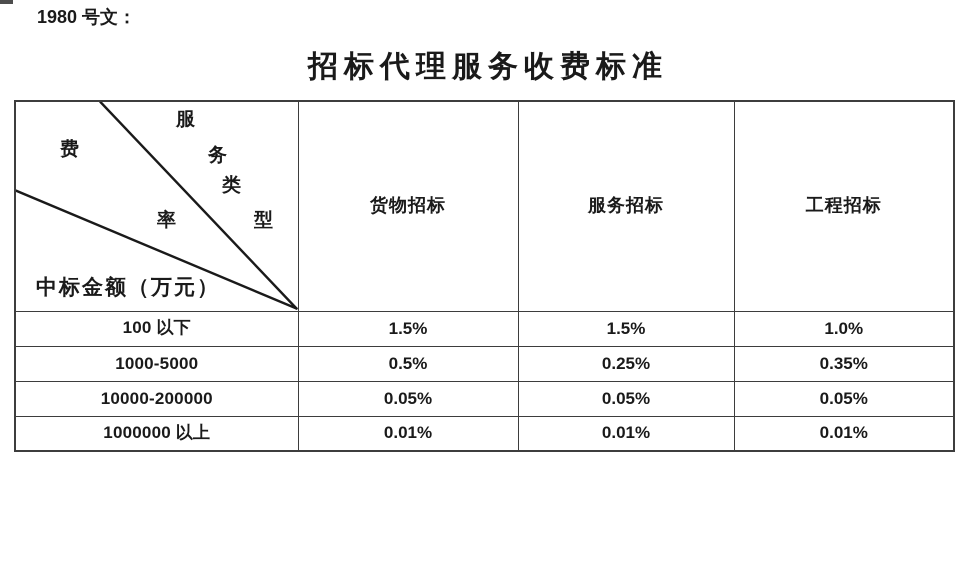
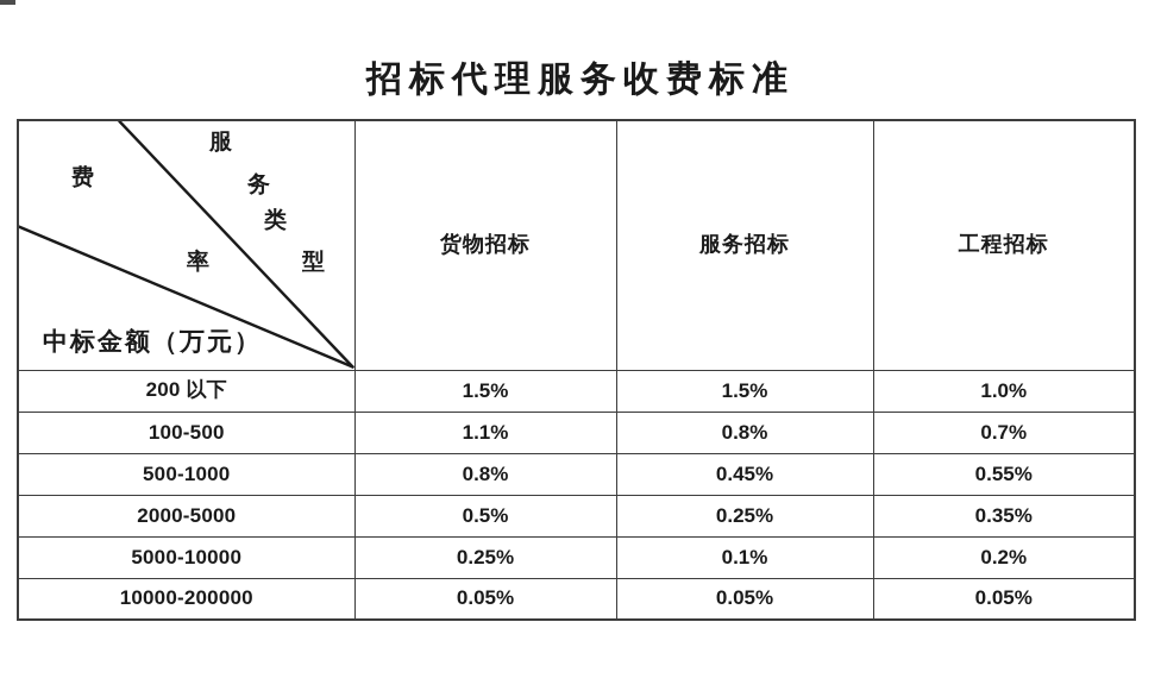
- 1980 号文：
  招标代理服务收费标准
  服 务 类 型 费 率 中标金额（万元）	货物招标	服务招标	工程招标
- 100 以下	1.5%	1.5%	1.0%
+ 200 以下	1.5%	1.5%	1.0%
+ 100-500	1.1%	0.8%	0.7%
+ 500-1000	0.8%	0.45%	0.55%
- 1000-5000	0.5%	0.25%	0.35%
+ 2000-5000	0.5%	0.25%	0.35%
+ 5000-10000	0.25%	0.1%	0.2%
  10000-200000	0.05%	0.05%	0.05%
- 1000000 以上	0.01%	0.01%	0.01%
